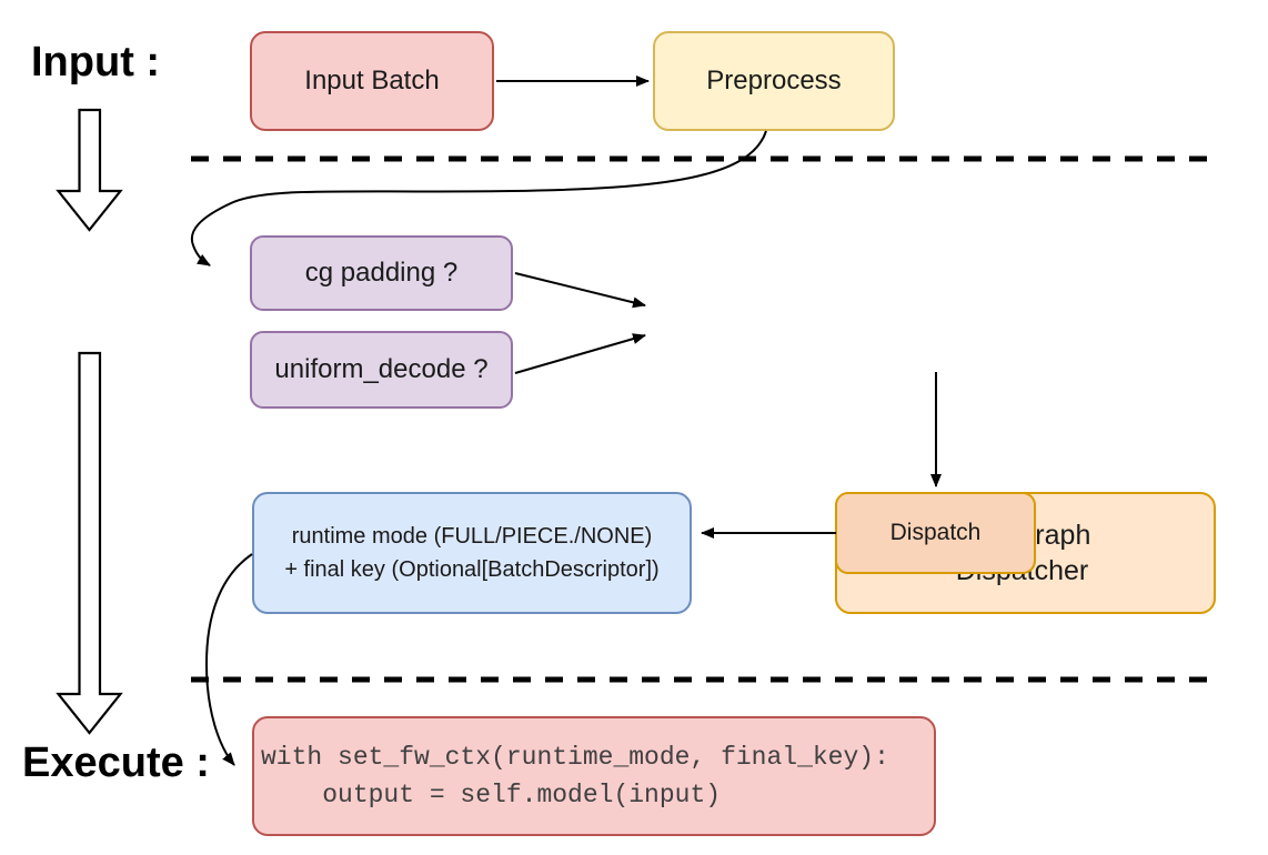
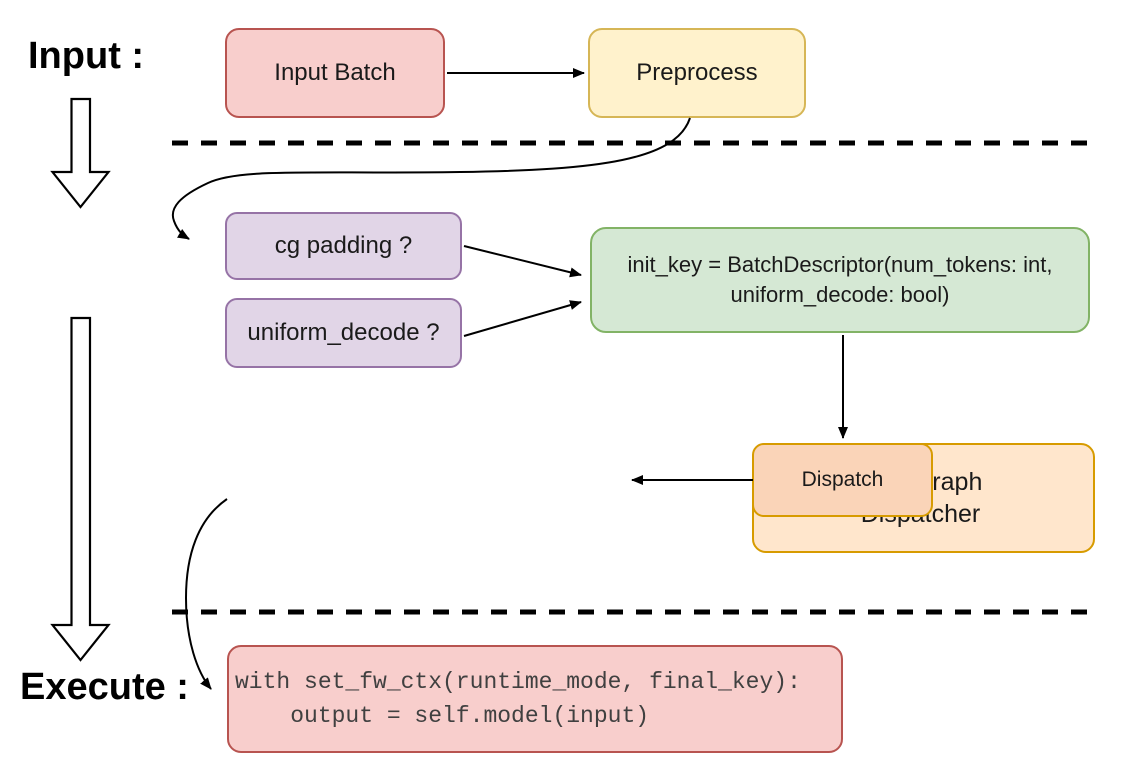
  Input :
  Execute :
  Input Batch
  Preprocess
  cg padding ?
  uniform_decode ?
+ init_key = BatchDescriptor(num_tokens: int,
+ uniform_decode: bool)
  Dispatch
- runtime mode (FULL/PIECE./NONE)
- + final key (Optional[BatchDescriptor])
  with set_fw_ctx(runtime_mode, final_key):
  output = self.model(input)
